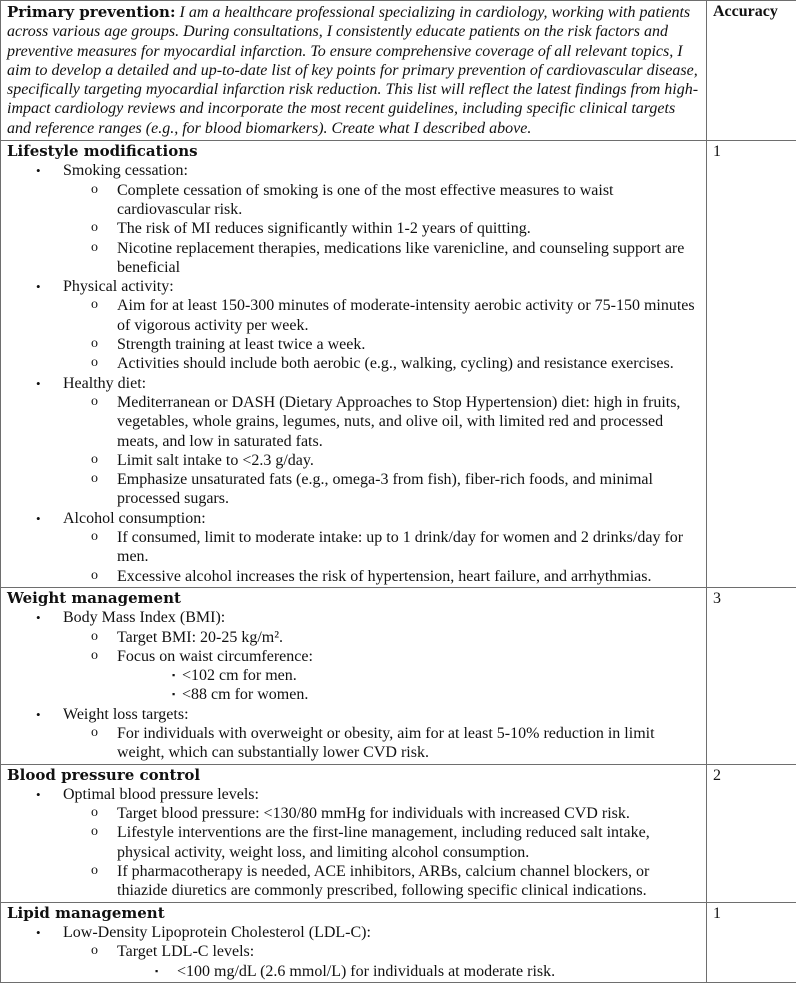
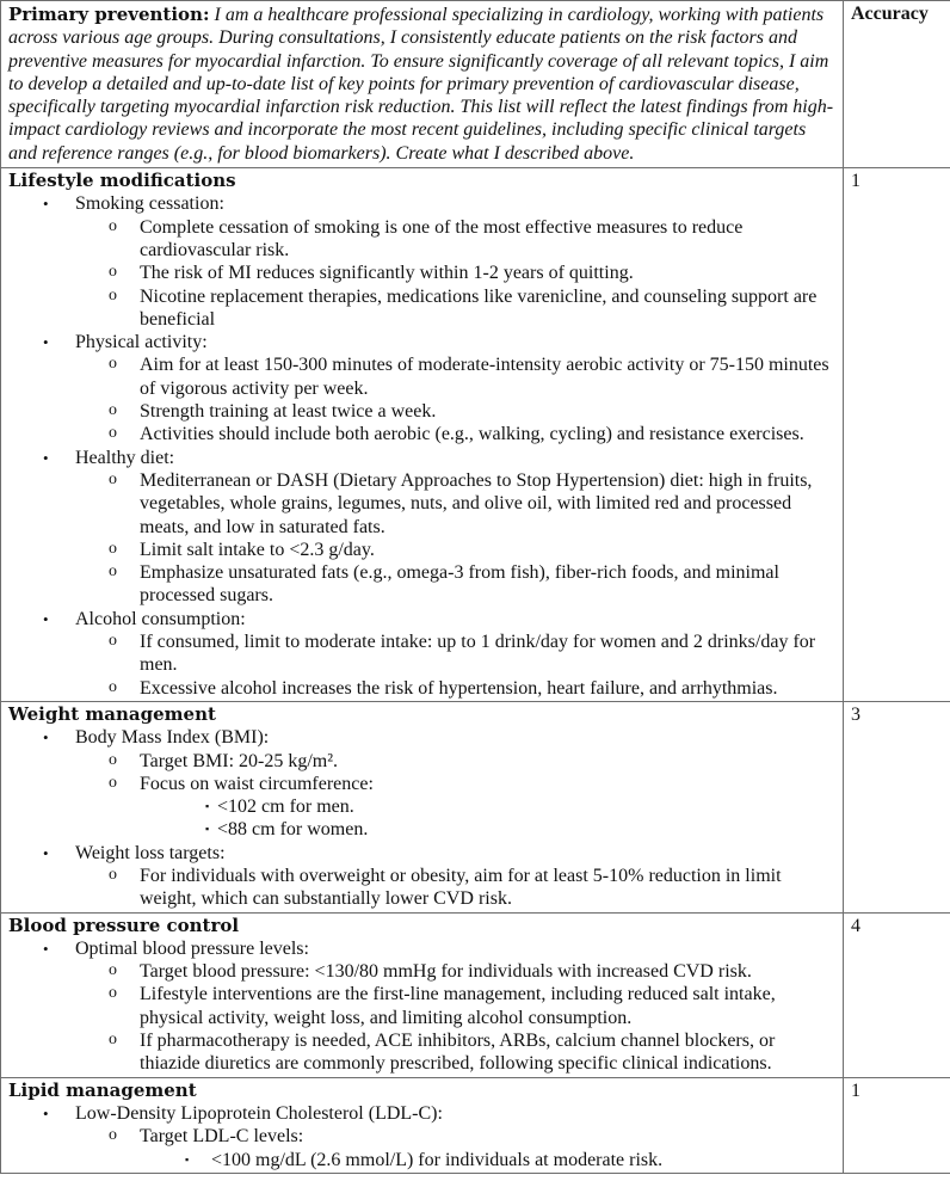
- Primary prevention: I am a healthcare professional specializing in cardiology, working with patients across various age groups. During consultations, I consistently educate patients on the risk factors and preventive measures for myocardial infarction. To ensure comprehensive coverage of all relevant topics, I aim to develop a detailed and up-to-date list of key points for primary prevention of cardiovascular disease, specifically targeting myocardial infarction risk reduction. This list will reflect the latest findings from high-impact cardiology reviews and incorporate the most recent guidelines, including specific clinical targets and reference ranges (e.g., for blood biomarkers). Create what I described above.	Accuracy
+ Primary prevention: I am a healthcare professional specializing in cardiology, working with patients across various age groups. During consultations, I consistently educate patients on the risk factors and preventive measures for myocardial infarction. To ensure significantly coverage of all relevant topics, I aim to develop a detailed and up-to-date list of key points for primary prevention of cardiovascular disease, specifically targeting myocardial infarction risk reduction. This list will reflect the latest findings from high-impact cardiology reviews and incorporate the most recent guidelines, including specific clinical targets and reference ranges (e.g., for blood biomarkers). Create what I described above.	Accuracy
- Lifestyle modifications• Smoking cessation:o Complete cessation of smoking is one of the most effective measures to waist cardiovascular risk.o The risk of MI reduces significantly within 1-2 years of quitting.o Nicotine replacement therapies, medications like varenicline, and counseling support are beneficial• Physical activity:o Aim for at least 150-300 minutes of moderate-intensity aerobic activity or 75-150 minutes of vigorous activity per week.o Strength training at least twice a week.o Activities should include both aerobic (e.g., walking, cycling) and resistance exercises.• Healthy diet:o Mediterranean or DASH (Dietary Approaches to Stop Hypertension) diet: high in fruits, vegetables, whole grains, legumes, nuts, and olive oil, with limited red and processed meats, and low in saturated fats.o Limit salt intake to <2.3 g/day.o Emphasize unsaturated fats (e.g., omega-3 from fish), fiber-rich foods, and minimal processed sugars.• Alcohol consumption:o If consumed, limit to moderate intake: up to 1 drink/day for women and 2 drinks/day for men.o Excessive alcohol increases the risk of hypertension, heart failure, and arrhythmias.	1
+ Lifestyle modifications• Smoking cessation:o Complete cessation of smoking is one of the most effective measures to reduce cardiovascular risk.o The risk of MI reduces significantly within 1-2 years of quitting.o Nicotine replacement therapies, medications like varenicline, and counseling support are beneficial• Physical activity:o Aim for at least 150-300 minutes of moderate-intensity aerobic activity or 75-150 minutes of vigorous activity per week.o Strength training at least twice a week.o Activities should include both aerobic (e.g., walking, cycling) and resistance exercises.• Healthy diet:o Mediterranean or DASH (Dietary Approaches to Stop Hypertension) diet: high in fruits, vegetables, whole grains, legumes, nuts, and olive oil, with limited red and processed meats, and low in saturated fats.o Limit salt intake to <2.3 g/day.o Emphasize unsaturated fats (e.g., omega-3 from fish), fiber-rich foods, and minimal processed sugars.• Alcohol consumption:o If consumed, limit to moderate intake: up to 1 drink/day for women and 2 drinks/day for men.o Excessive alcohol increases the risk of hypertension, heart failure, and arrhythmias.	1
  Weight management• Body Mass Index (BMI):o Target BMI: 20-25 kg/m².o Focus on waist circumference:▪ <102 cm for men.▪ <88 cm for women.• Weight loss targets:o For individuals with overweight or obesity, aim for at least 5-10% reduction in limit weight, which can substantially lower CVD risk.	3
- Blood pressure control• Optimal blood pressure levels:o Target blood pressure: <130/80 mmHg for individuals with increased CVD risk.o Lifestyle interventions are the first-line management, including reduced salt intake, physical activity, weight loss, and limiting alcohol consumption.o If pharmacotherapy is needed, ACE inhibitors, ARBs, calcium channel blockers, or thiazide diuretics are commonly prescribed, following specific clinical indications.	2
+ Blood pressure control• Optimal blood pressure levels:o Target blood pressure: <130/80 mmHg for individuals with increased CVD risk.o Lifestyle interventions are the first-line management, including reduced salt intake, physical activity, weight loss, and limiting alcohol consumption.o If pharmacotherapy is needed, ACE inhibitors, ARBs, calcium channel blockers, or thiazide diuretics are commonly prescribed, following specific clinical indications.	4
  Lipid management• Low-Density Lipoprotein Cholesterol (LDL-C):o Target LDL-C levels:▪ <100 mg/dL (2.6 mmol/L) for individuals at moderate risk.	1
